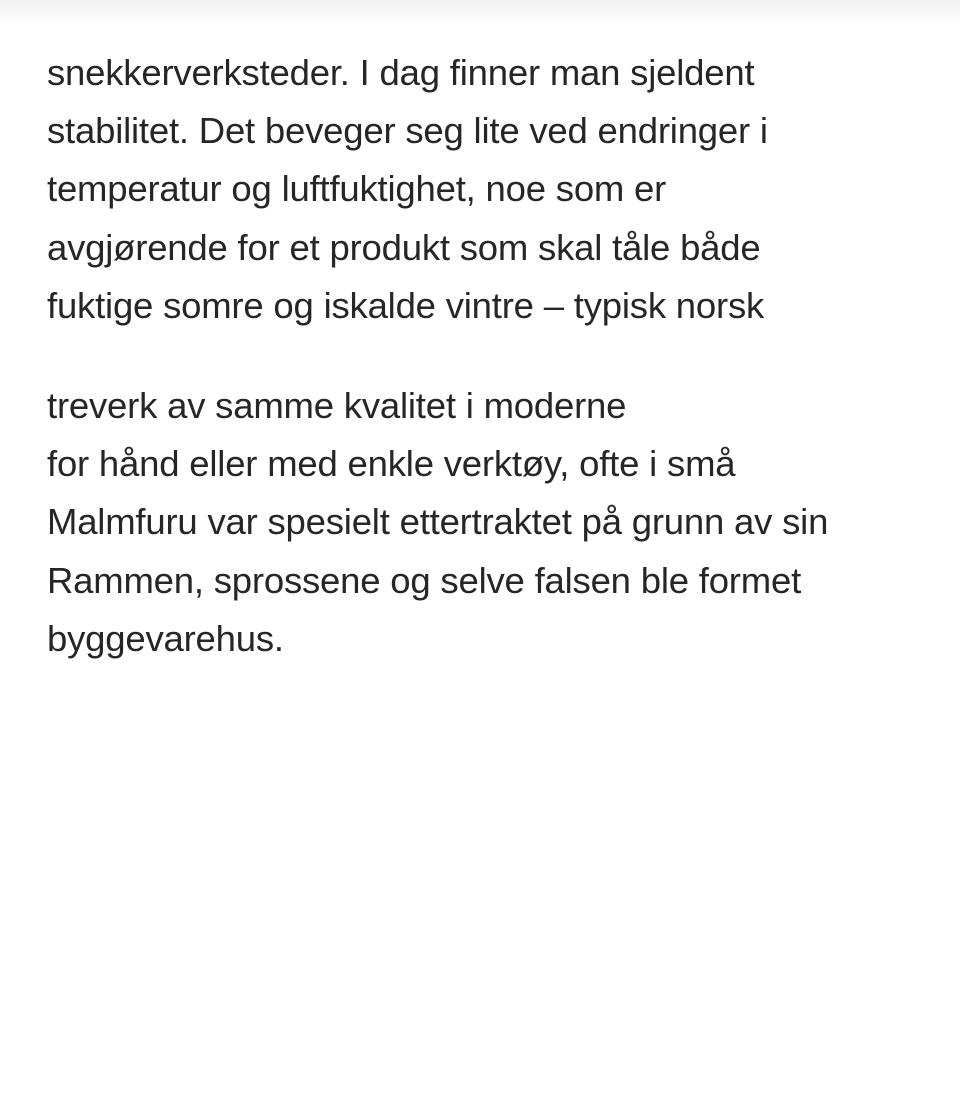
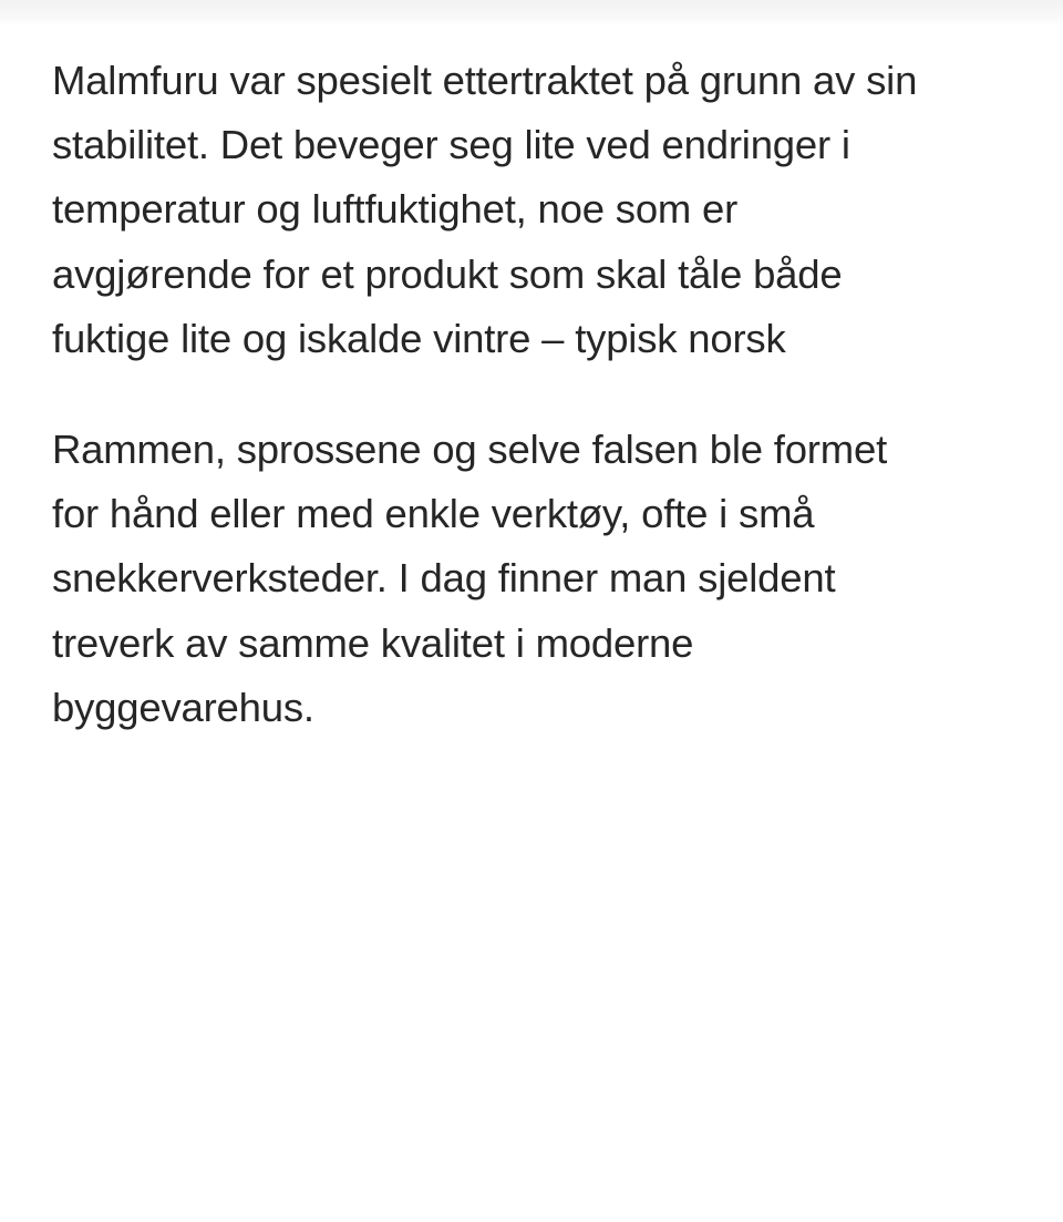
- snekkerverksteder. I dag finner man sjeldent
+ Malmfuru var spesielt ettertraktet på grunn av sin
  stabilitet. Det beveger seg lite ved endringer i
  temperatur og luftfuktighet, noe som er
  avgjørende for et produkt som skal tåle både
- fuktige somre og iskalde vintre – typisk norsk
+ fuktige lite og iskalde vintre – typisk norsk
- treverk av samme kvalitet i moderne
+ Rammen, sprossene og selve falsen ble formet
  for hånd eller med enkle verktøy, ofte i små
- Malmfuru var spesielt ettertraktet på grunn av sin
+ snekkerverksteder. I dag finner man sjeldent
- Rammen, sprossene og selve falsen ble formet
+ treverk av samme kvalitet i moderne
  byggevarehus.
